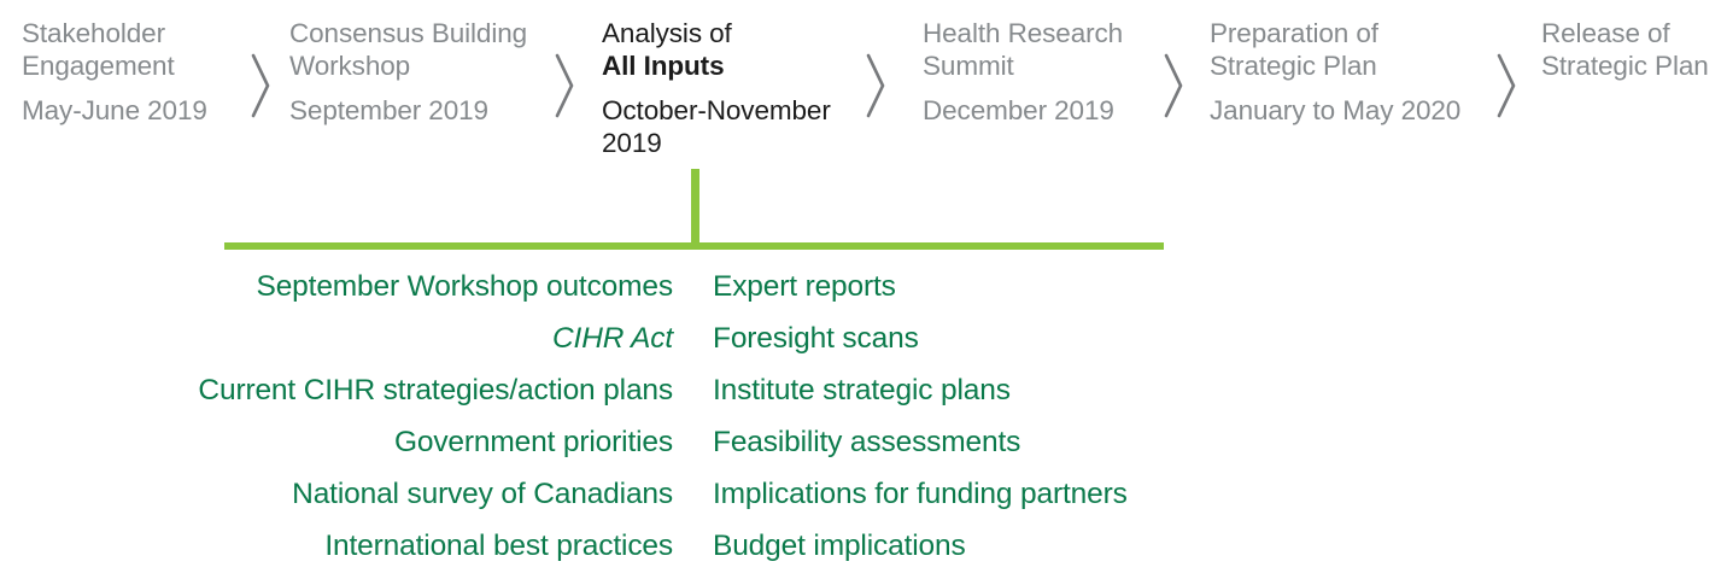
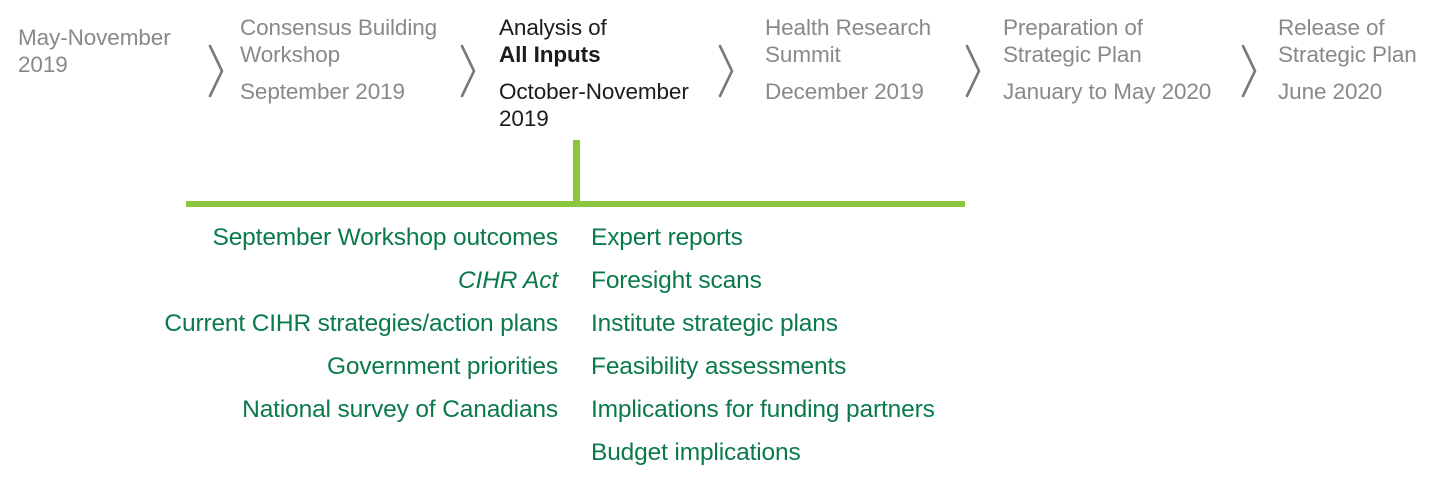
- Stakeholder
- Engagement
- May-June 2019
+ May-November 2019
  Consensus Building
  Workshop
  September 2019
  Analysis of
  All Inputs
  October-November
  2019
  Health Research
  Summit
  December 2019
  Preparation of
  Strategic Plan
  January to May 2020
  Release of
  Strategic Plan
+ June 2020
  September Workshop outcomes
  CIHR Act
  Current CIHR strategies/action plans
  Government priorities
  National survey of Canadians
- International best practices
  Expert reports
  Foresight scans
  Institute strategic plans
  Feasibility assessments
  Implications for funding partners
  Budget implications
